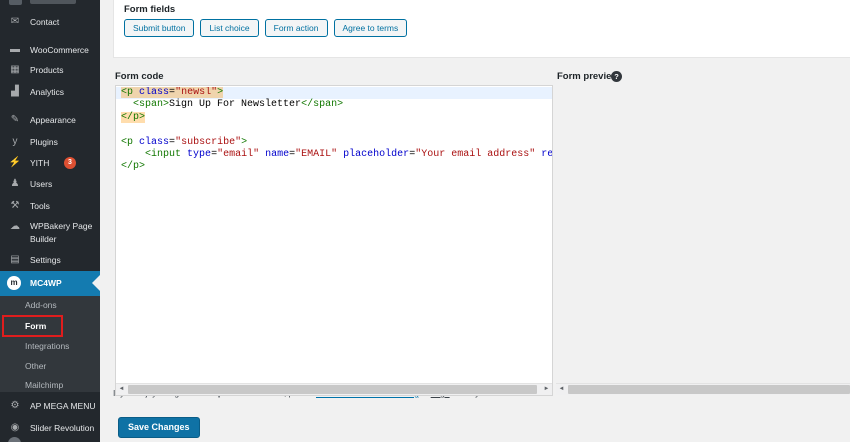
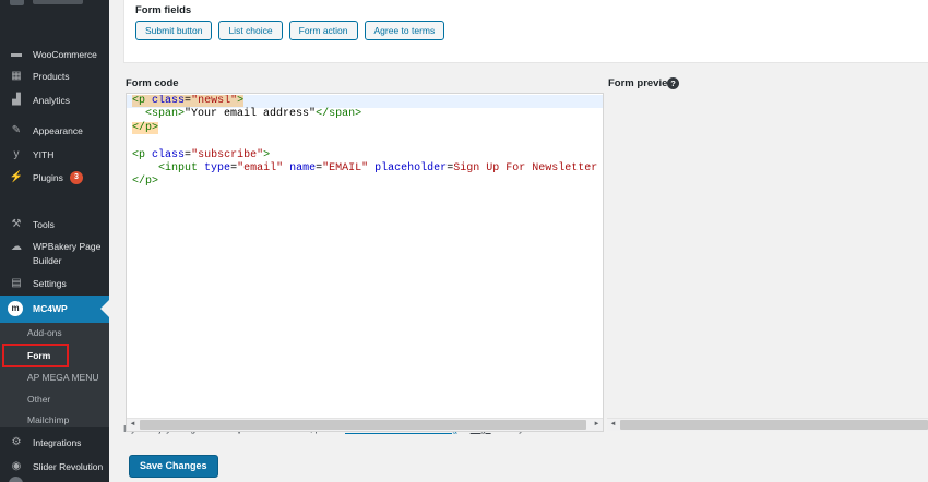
- ✉
- Contact
  ▬
  WooCommerce
  ▦
  Products
  ▟
  Analytics
  ✎
  Appearance
  y
- Plugins
+ YITH
  ⚡
- YITH
+ Plugins
- ♟
- Users
  ⚒
  Tools
  ☁
  WPBakery Page
  Builder
  ▤
  Settings
  m
  MC4WP
  Add-ons
  Form
- Integrations
+ AP MEGA MENU
  Other
  Mailchimp
  ⚙
- AP MEGA MENU
+ Integrations
  ◉
  Slider Revolution
  Form fields
  Submit button
  List choice
  Form action
  Agree to terms
  Form code
  Form previe
  ?
  <p class="newsl">
- <span>Sign Up For Newsletter</span>
+ <span>"Your email address"</span>
  </p>
  <p class="subscribe">
- <input type="email" name="EMAIL" placeholder="Your email address" re
+ <input type="email" name="EMAIL" placeholder=Sign Up For Newsletter
  </p>
  Save Changes
